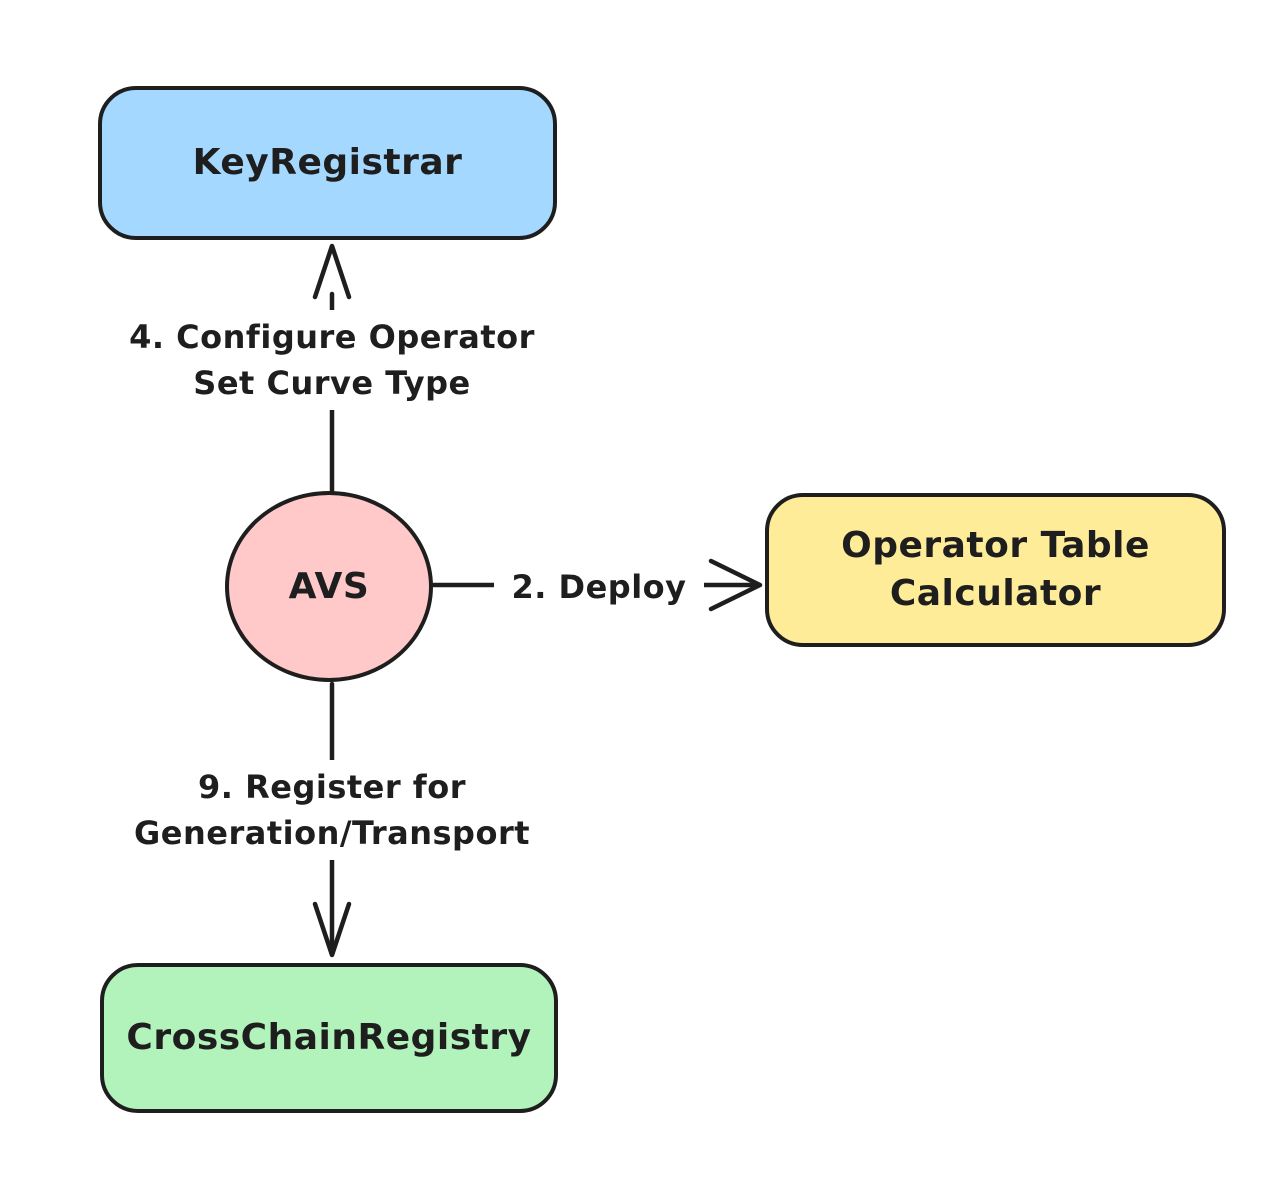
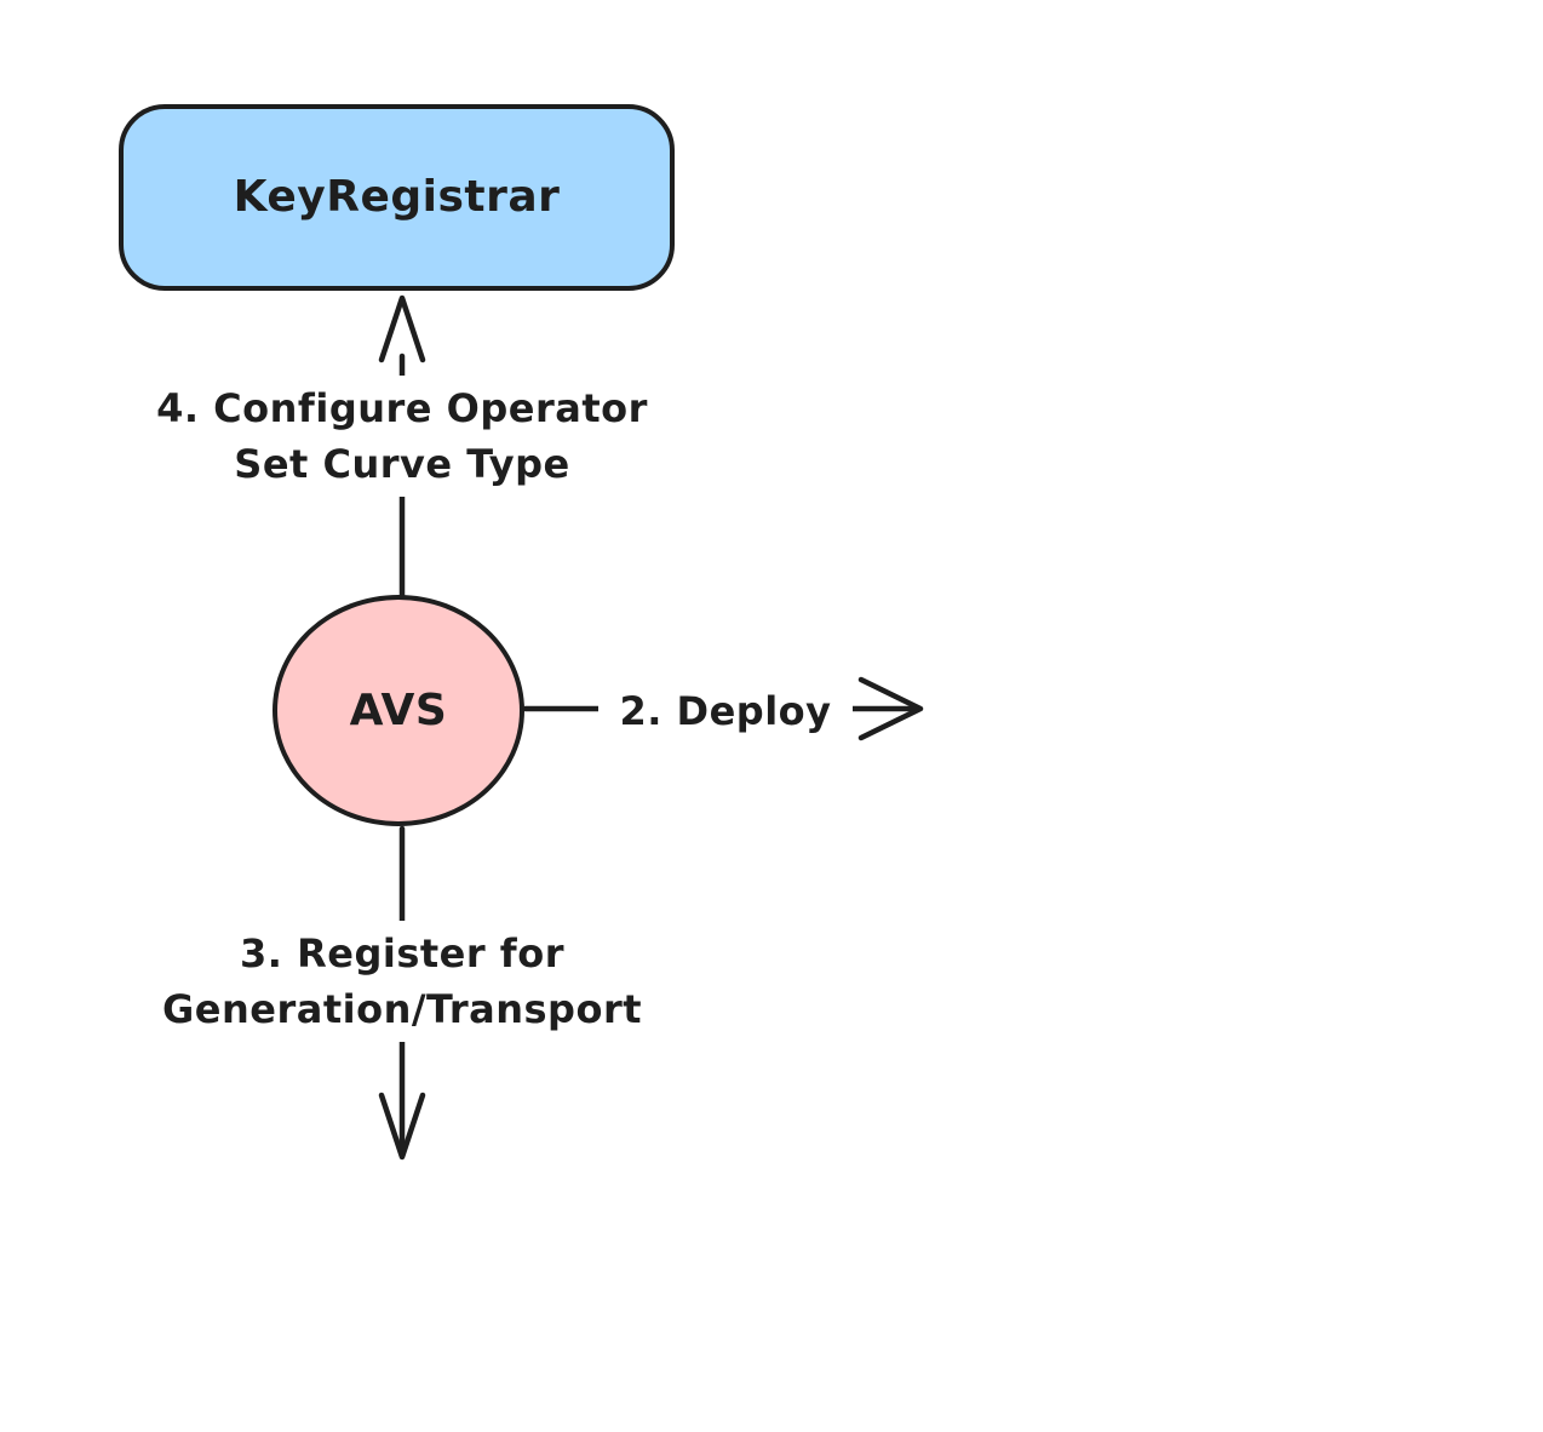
  KeyRegistrar
  AVS
- Operator Table Calculator
- CrossChainRegistry
  4. Configure Operator Set Curve Type
  2. Deploy
- 9. Register for Generation/Transport
+ 3. Register for Generation/Transport
